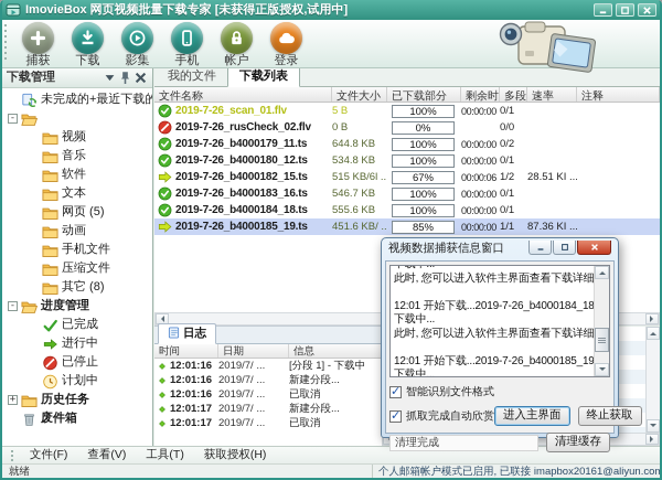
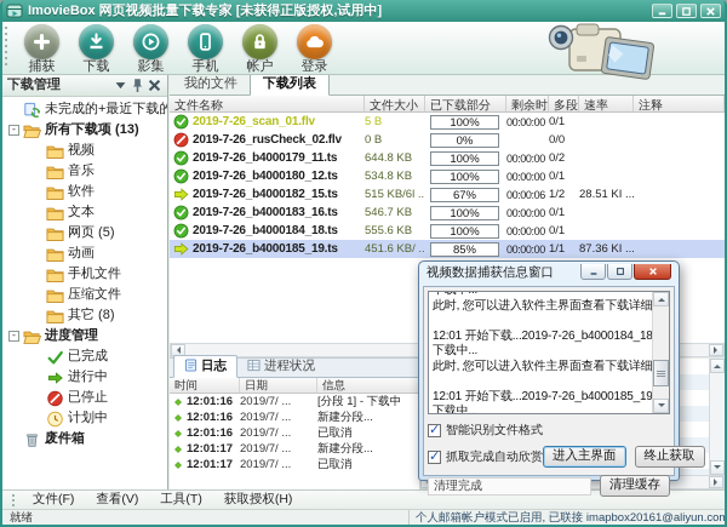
  ImovieBox 网页视频批量下载专家 [未获得正版授权,试用中]
  捕获
  下载
  影集
  手机
  帐户
  登录
  下载管理
  未完成的+最近下载的
  -
+ 所有下载项 (13)
  视频
  音乐
  软件
  文本
  网页 (5)
  动画
  手机文件
  压缩文件
  其它 (8)
  -
  进度管理
  已完成
  进行中
  已停止
  计划中
- +
- 历史任务
  废件箱
  我的文件
  下载列表
  文件名称
  文件大小
  已下载部分
  剩余时
  多段
  速率
  注释
  2019-7-26_scan_01.flv
  5 B
  100%
  00:00:00
  0/1
  2019-7-26_rusCheck_02.flv
  0 B
  0%
  0/0
  2019-7-26_b4000179_11.ts
  644.8 KB
  100%
  00:00:00
  0/2
  2019-7-26_b4000180_12.ts
  534.8 KB
  100%
  00:00:00
  0/1
  2019-7-26_b4000182_15.ts
  515 KB/6l ..
  67%
  00:00:06
  1/2
  28.51 KI ...
  2019-7-26_b4000183_16.ts
  546.7 KB
  100%
  00:00:00
  0/1
  2019-7-26_b4000184_18.ts
  555.6 KB
  100%
  00:00:00
  0/1
  2019-7-26_b4000185_19.ts
  451.6 KB/ ..
  85%
  00:00:00
  1/1
  87.36 KI ...
  日志
+ 进程状况
  时间
  日期
  信息
  12:01:16
  2019/7/ ...
  [分段 1] - 下载中
  12:01:16
  2019/7/ ...
  新建分段...
  12:01:16
  2019/7/ ...
  已取消
  12:01:17
  2019/7/ ...
  新建分段...
  12:01:17
  2019/7/ ...
  已取消
  视频数据捕获信息窗口
  此时, 您可以进入软件主界面查看下载详细
  12:01 开始下载...2019-7-26_b4000184_1
  下载中...
  此时, 您可以进入软件主界面查看下载详细
  12:01 开始下载...2019-7-26_b4000185_1
  下载中...
  智能识别文件格式
  抓取完成自动欣赏
  进入主界面
  终止获取
  清理完成
  清理缓存
  文件(F)
  查看(V)
  工具(T)
  获取授权(H)
  就绪
